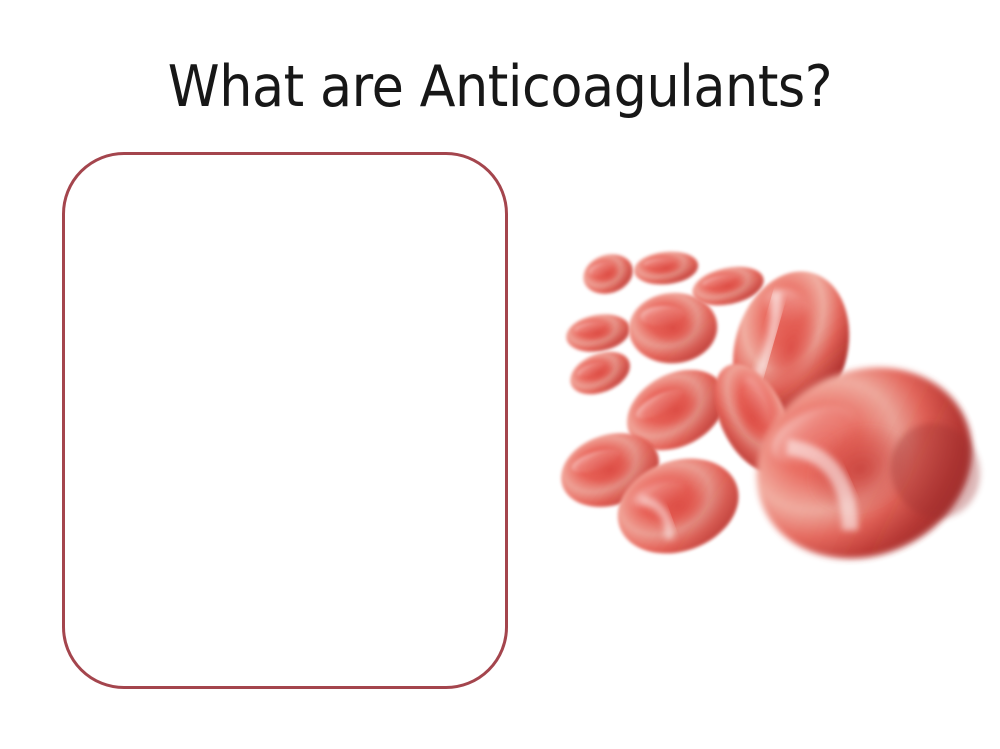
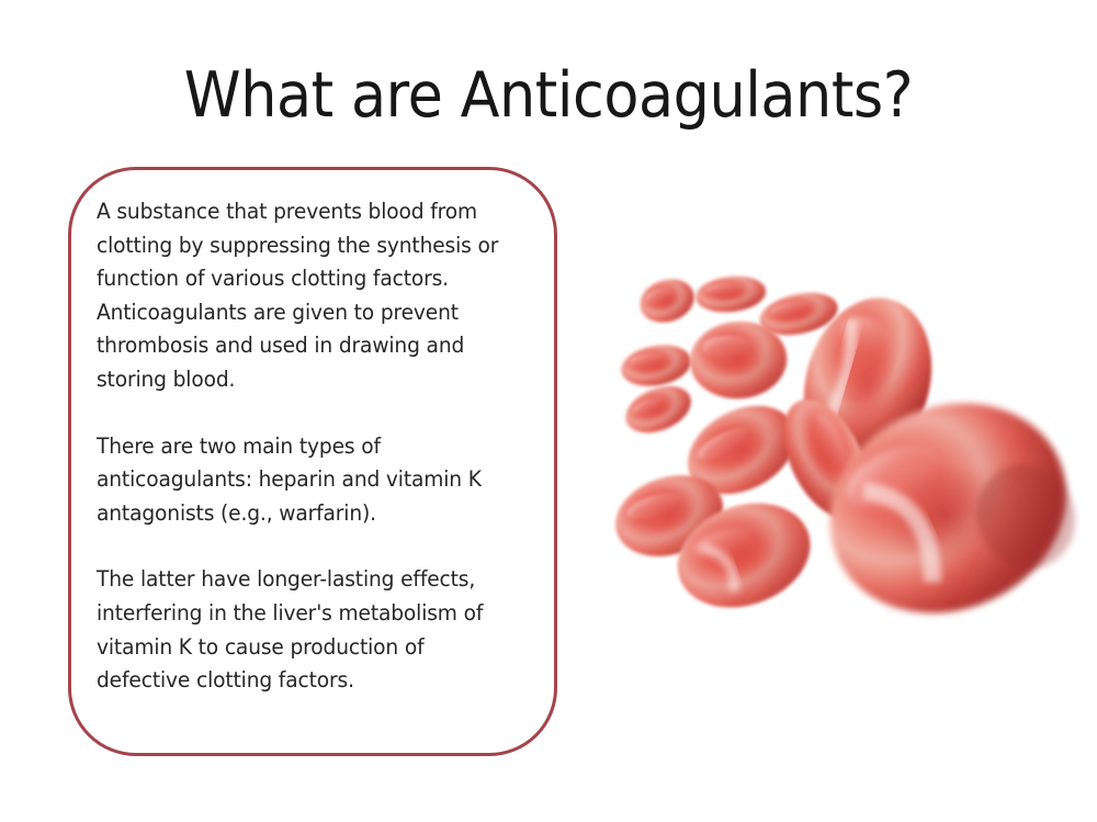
  What are Anticoagulants?
+ A substance that prevents blood from clotting by suppressing the synthesis or function of various clotting factors. Anticoagulants are given to prevent thrombosis and used in drawing and storing blood.
+ There are two main types of anticoagulants: heparin and vitamin K antagonists (e.g., warfarin).
+ The latter have longer-lasting effects, interfering in the liver's metabolism of vitamin K to cause production of defective clotting factors.
